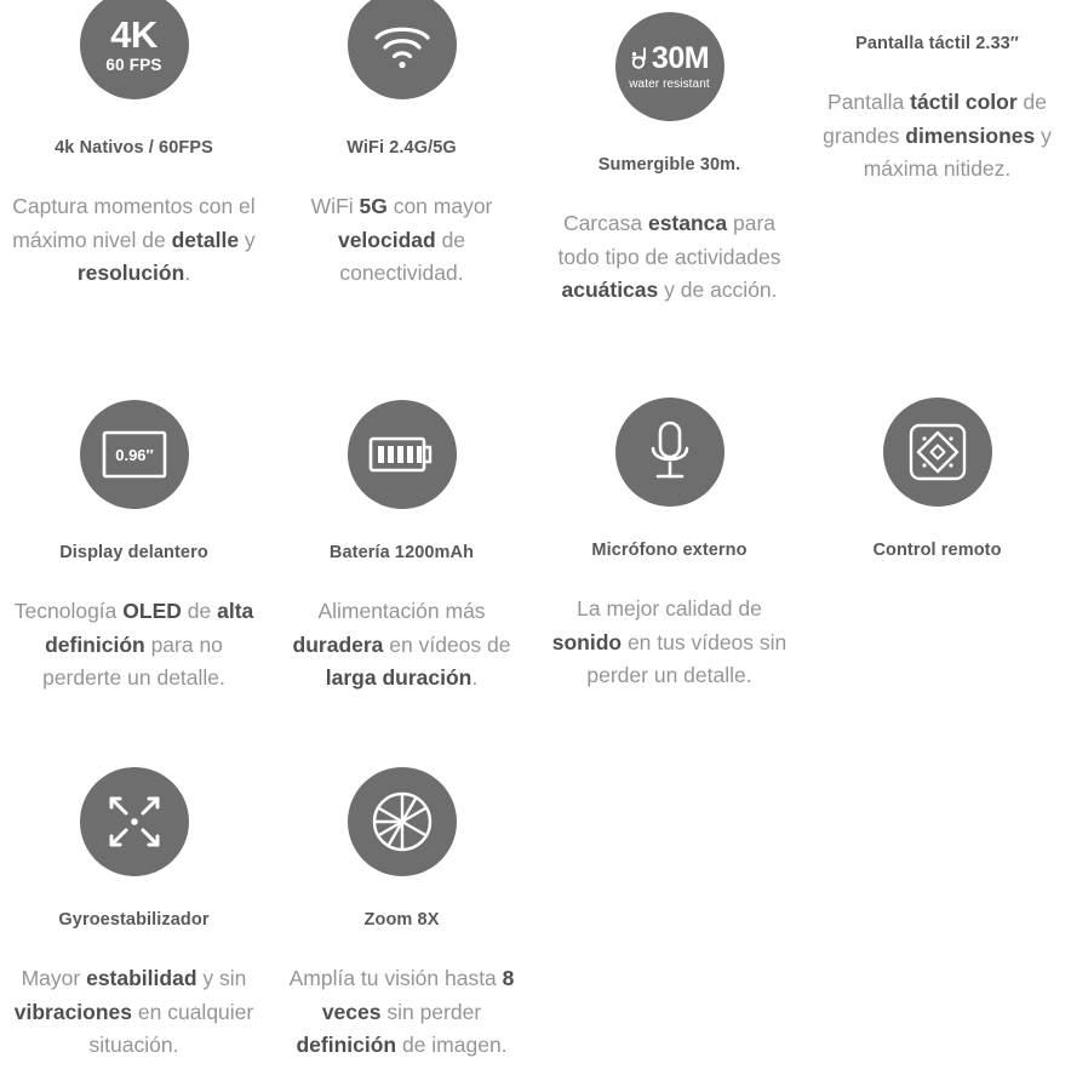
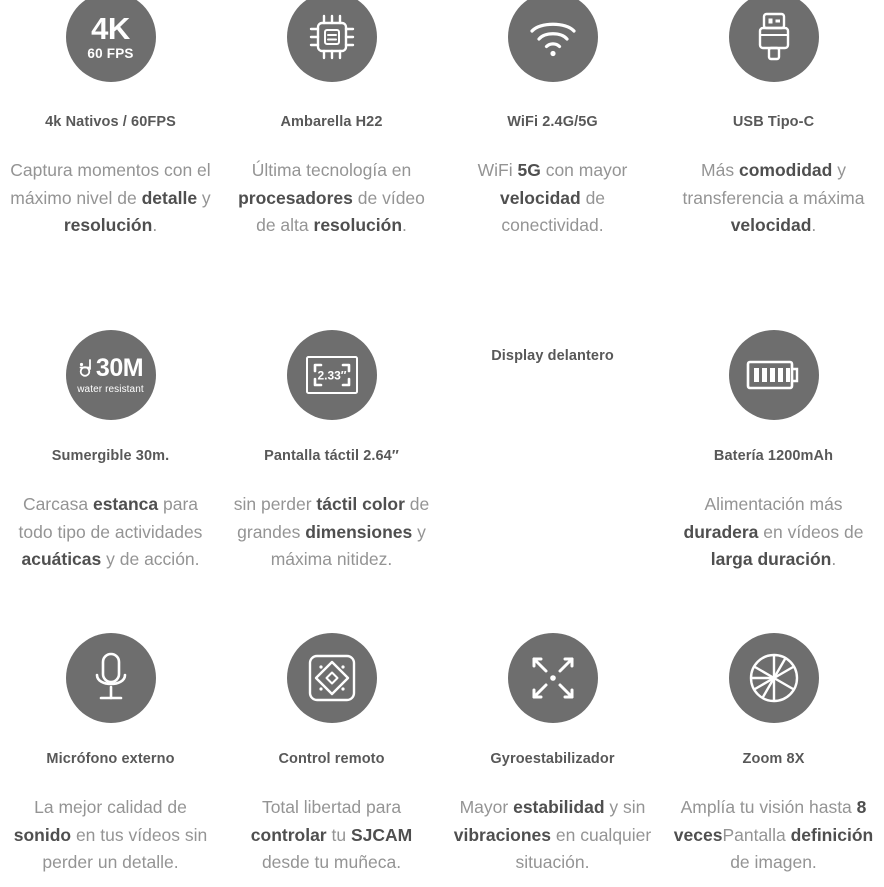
  4K
  60 FPS
  4k Nativos / 60FPS
  Captura momentos con el máximo nivel de detalle y resolución.
+ Ambarella H22
+ Última tecnología en procesadores de vídeo de alta resolución.
  WiFi 2.4G/5G
  WiFi 5G con mayor velocidad de conectividad.
+ USB Tipo-C
+ Más comodidad y transferencia a máxima velocidad.
  30M
  water resistant
  Sumergible 30m.
  Carcasa estanca para todo tipo de actividades acuáticas y de acción.
+ 2.33″
- Pantalla táctil 2.33″
+ Pantalla táctil 2.64″
- Pantalla táctil color de grandes dimensiones y máxima nitidez.
+ sin perder táctil color de grandes dimensiones y máxima nitidez.
- 0.96″
  Display delantero
- Tecnología OLED de alta definición para no perderte un detalle.
  Batería 1200mAh
  Alimentación más duradera en vídeos de larga duración.
  Micrófono externo
  La mejor calidad de sonido en tus vídeos sin perder un detalle.
  Control remoto
+ Total libertad para controlar tu SJCAM desde tu muñeca.
  Gyroestabilizador
  Mayor estabilidad y sin vibraciones en cualquier situación.
  Zoom 8X
- Amplía tu visión hasta 8 veces sin perder definición de imagen.
+ Amplía tu visión hasta 8 vecesPantalla definición de imagen.
